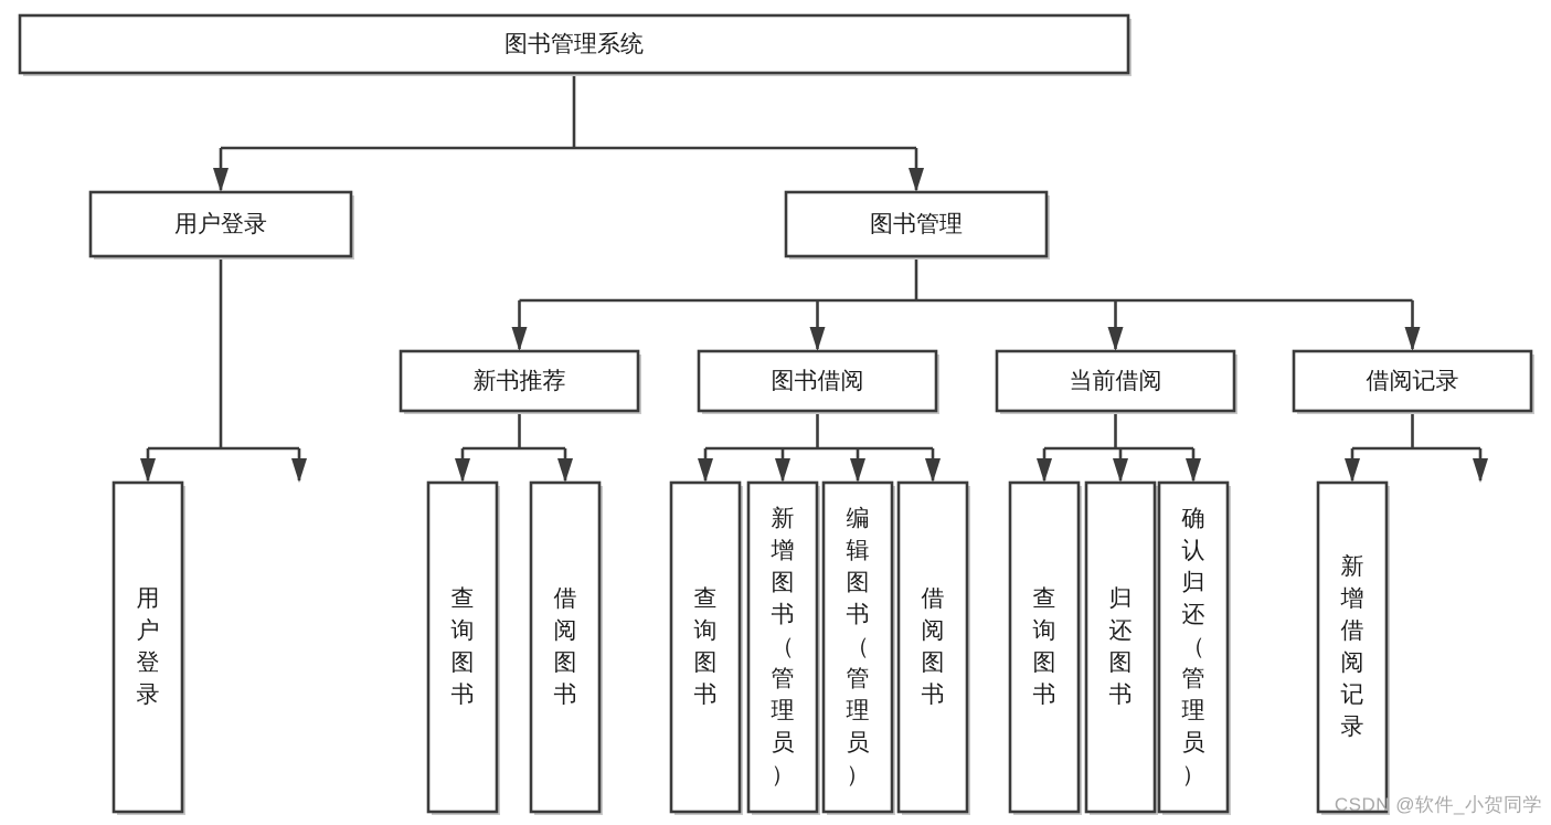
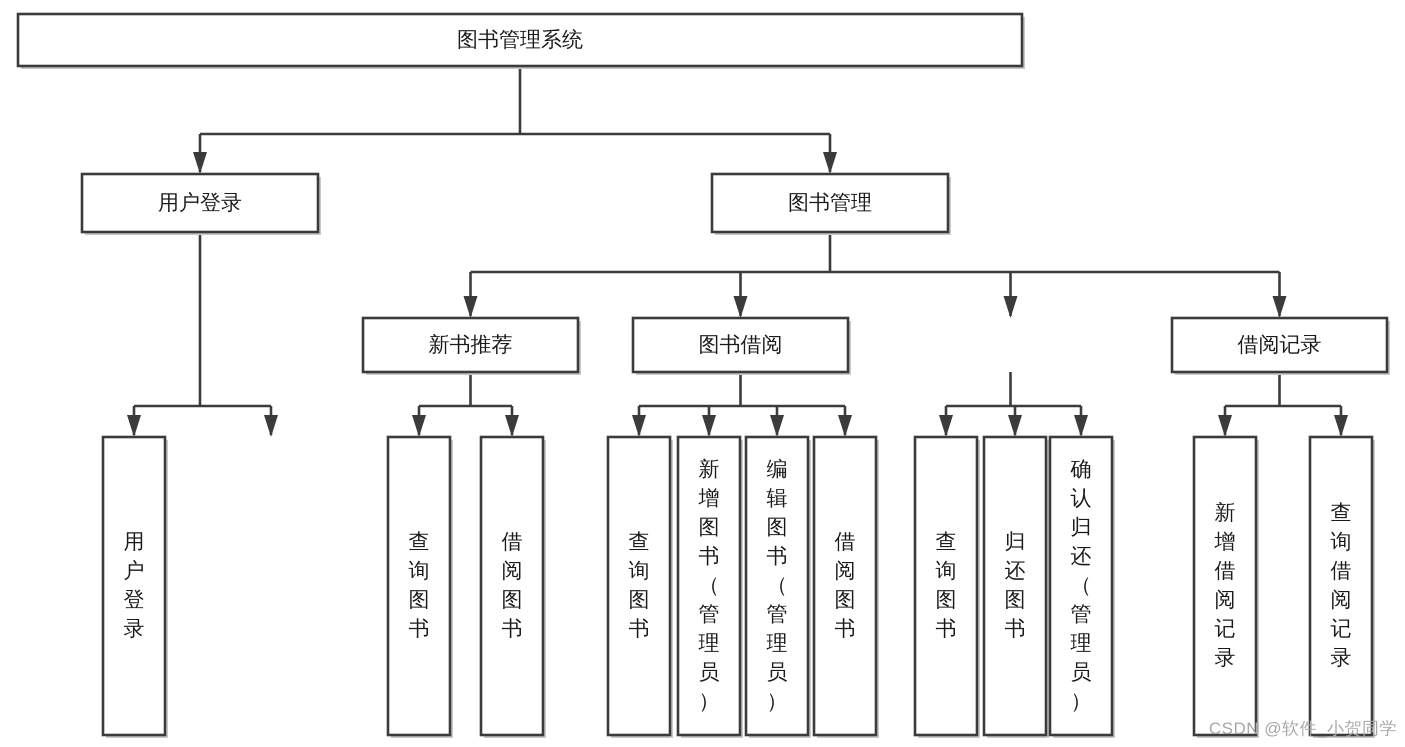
  图书管理系统
  用户登录
  图书管理
  新书推荐
  图书借阅
- 当前借阅
  借阅记录
  用户登录
  查询图书
  借阅图书
  查询图书
  新增图书（管理员）
  编辑图书（管理员）
  借阅图书
  查询图书
  归还图书
  确认归还（管理员）
  新增借阅记录
+ 查询借阅记录
  CSDN @软件_小贺同学
